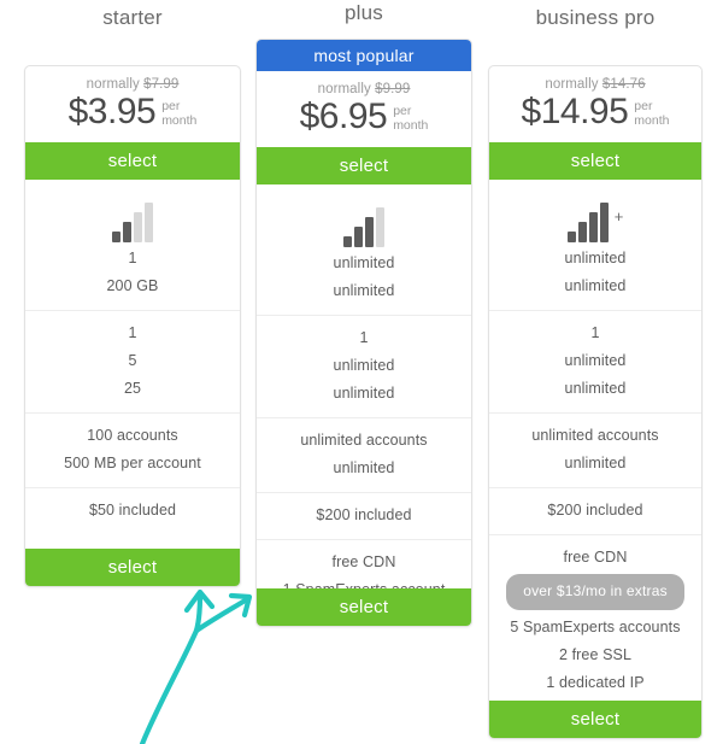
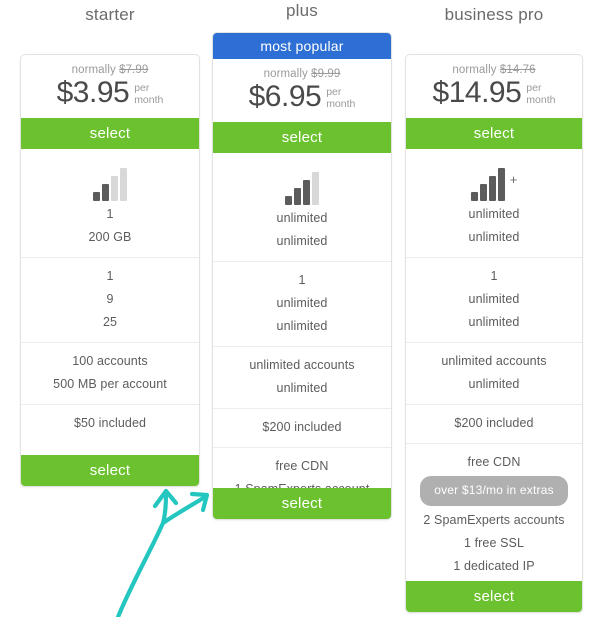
  starter
  normally $7.99
  $3.95
  per
  month
  select
  1
  200 GB
  1
- 5
+ 9
  25
  100 accounts
  500 MB per account
  $50 included
  select
  plus
  most popular
  normally $9.99
  $6.95
  per
  month
  select
  unlimited
  unlimited
  1
  unlimited
  unlimited
  unlimited accounts
  unlimited
  $200 included
  free CDN
  select
  business pro
  normally $14.76
  $14.95
  per
  month
  select
  +
  unlimited
  unlimited
  1
  unlimited
  unlimited
  unlimited accounts
  unlimited
  $200 included
  free CDN
  over $13/mo in extras
- 5 SpamExperts accounts
+ 2 SpamExperts accounts
- 2 free SSL
+ 1 free SSL
  1 dedicated IP
  select
